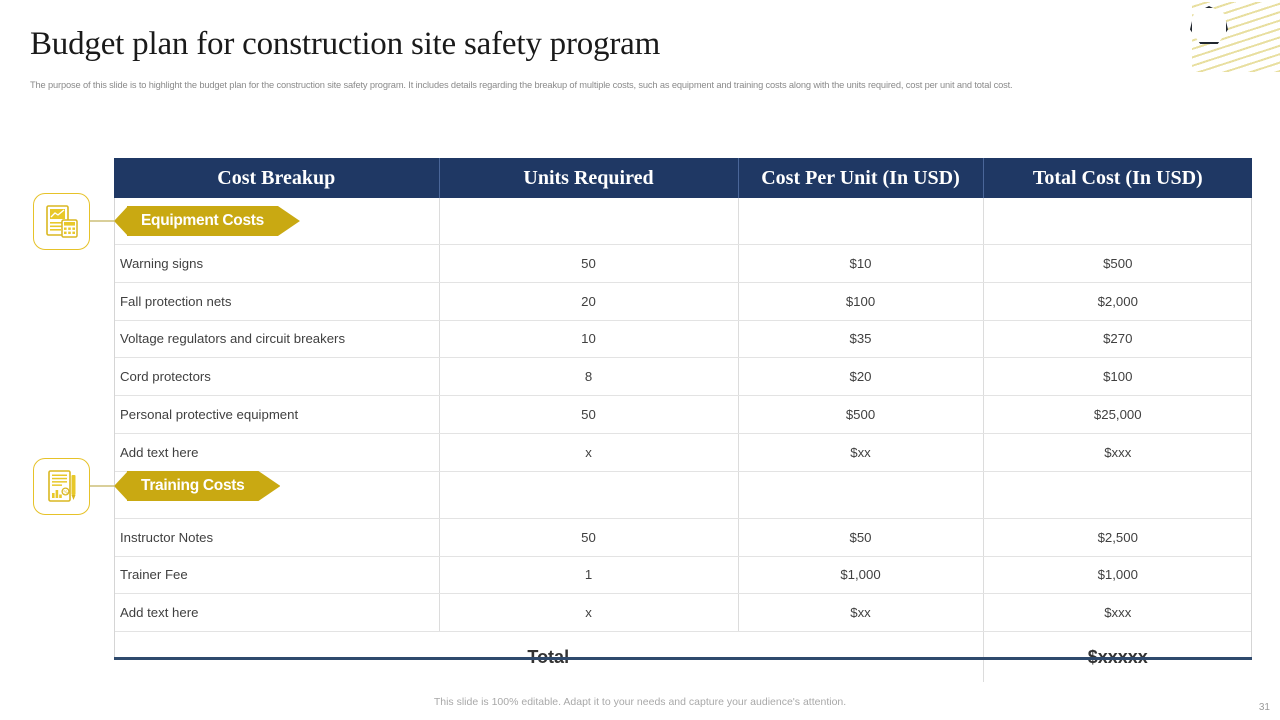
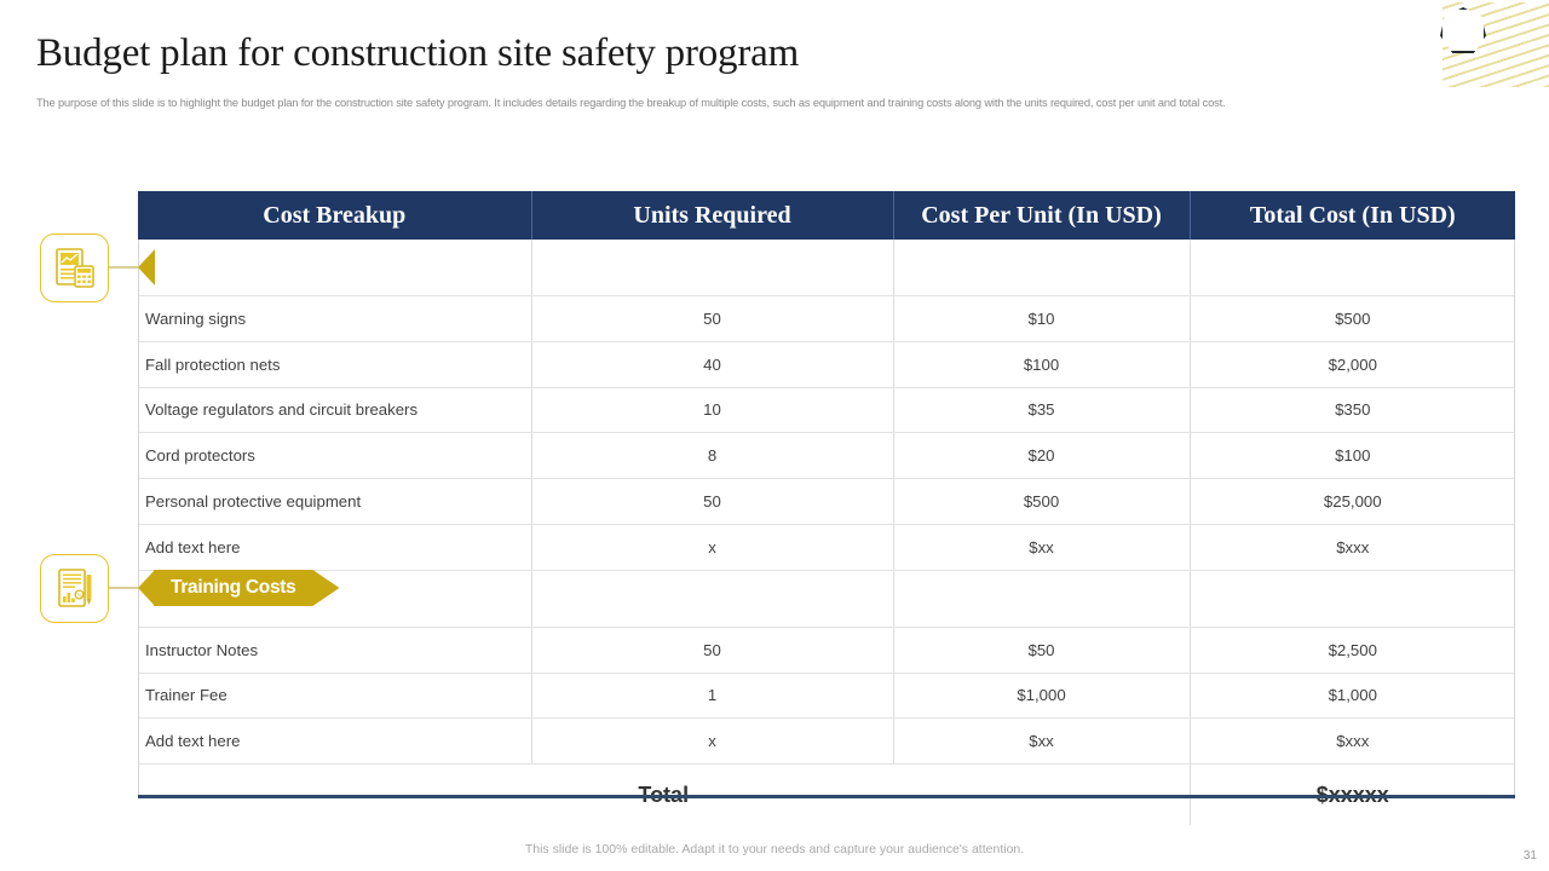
  Budget plan for construction site safety program
  The purpose of this slide is to highlight the budget plan for the construction site safety program. It includes details regarding the breakup of multiple costs, such as equipment and training costs along with the units required, cost per unit and total cost.
  Cost Breakup	Units Required	Cost Per Unit (In USD)	Total Cost (In USD)
  Warning signs	50	$10	$500
- Fall protection nets	20	$100	$2,000
+ Fall protection nets	40	$100	$2,000
- Voltage regulators and circuit breakers	10	$35	$270
+ Voltage regulators and circuit breakers	10	$35	$350
  Cord protectors	8	$20	$100
  Personal protective equipment	50	$500	$25,000
  Add text here	x	$xx	$xxx
  Instructor Notes	50	$50	$2,500
  Trainer Fee	1	$1,000	$1,000
  Add text here	x	$xx	$xxx
- Equipment Costs
  Training Costs
  This slide is 100% editable. Adapt it to your needs and capture your audience's attention.
  31
